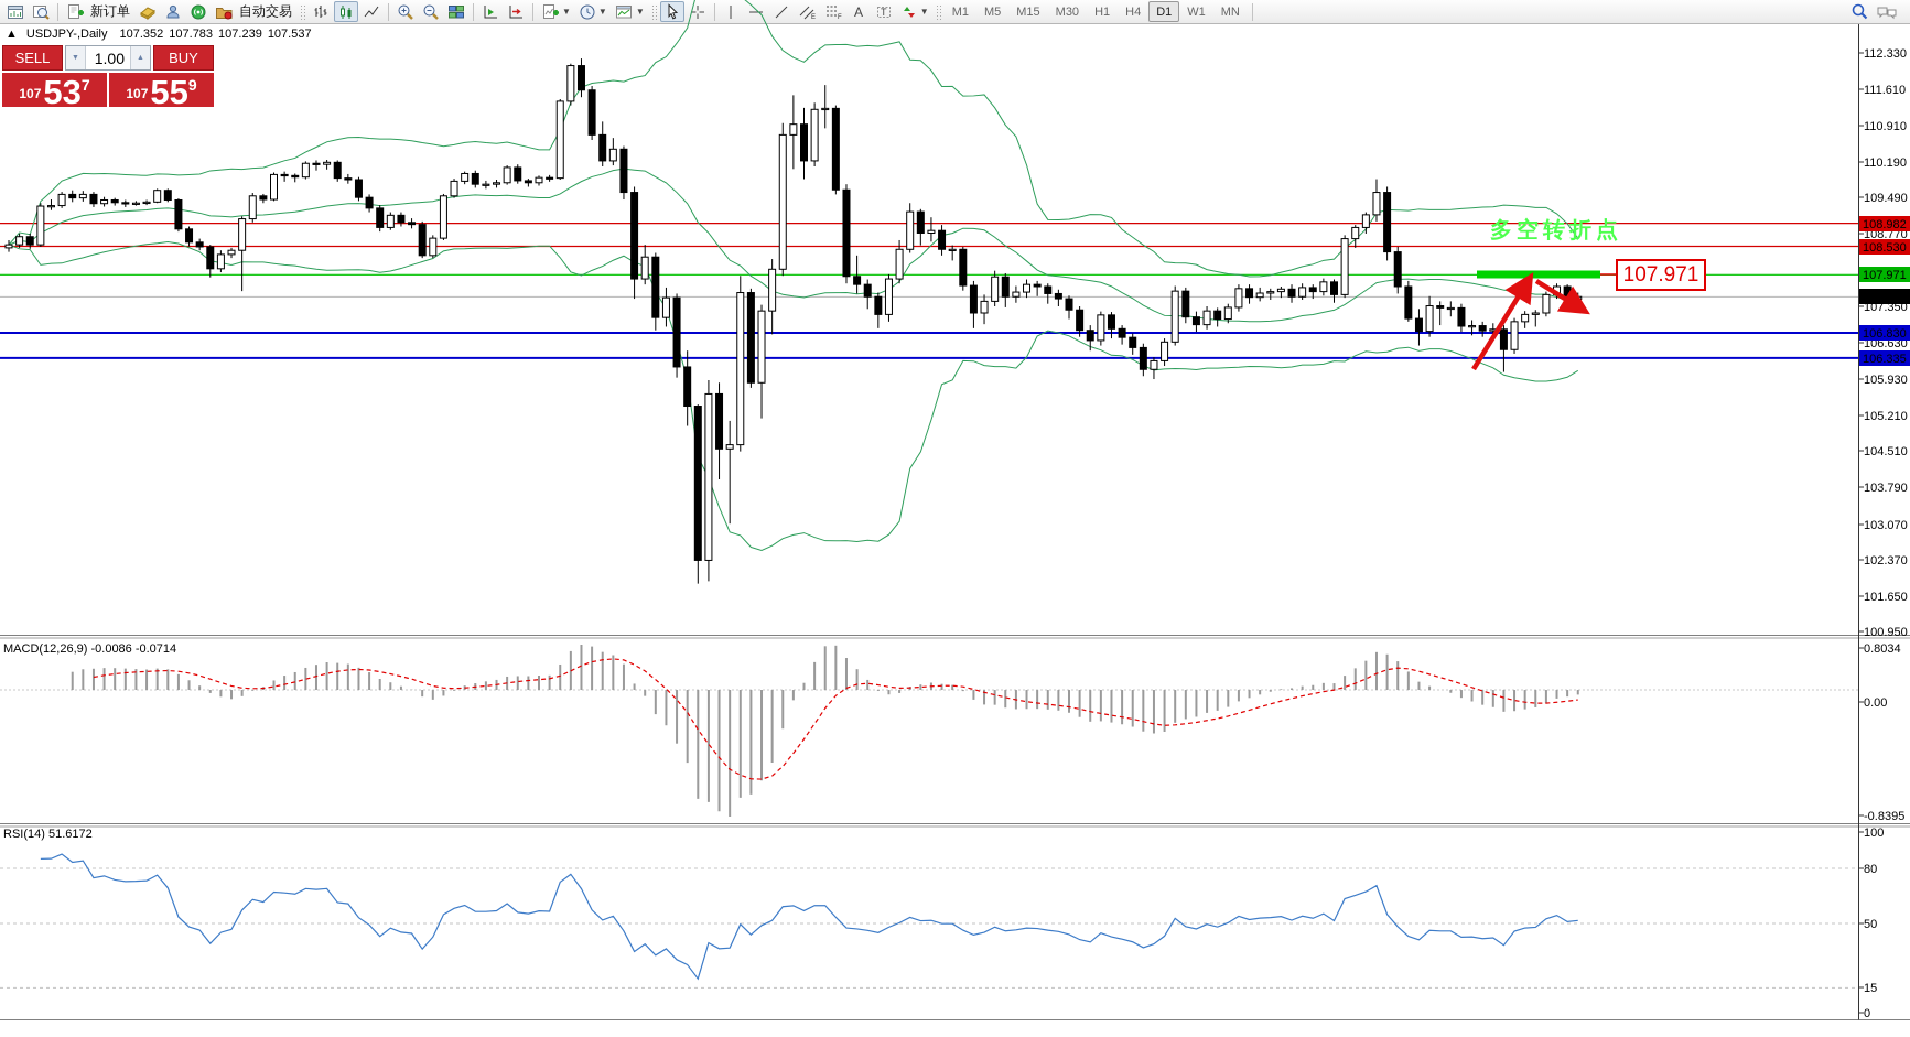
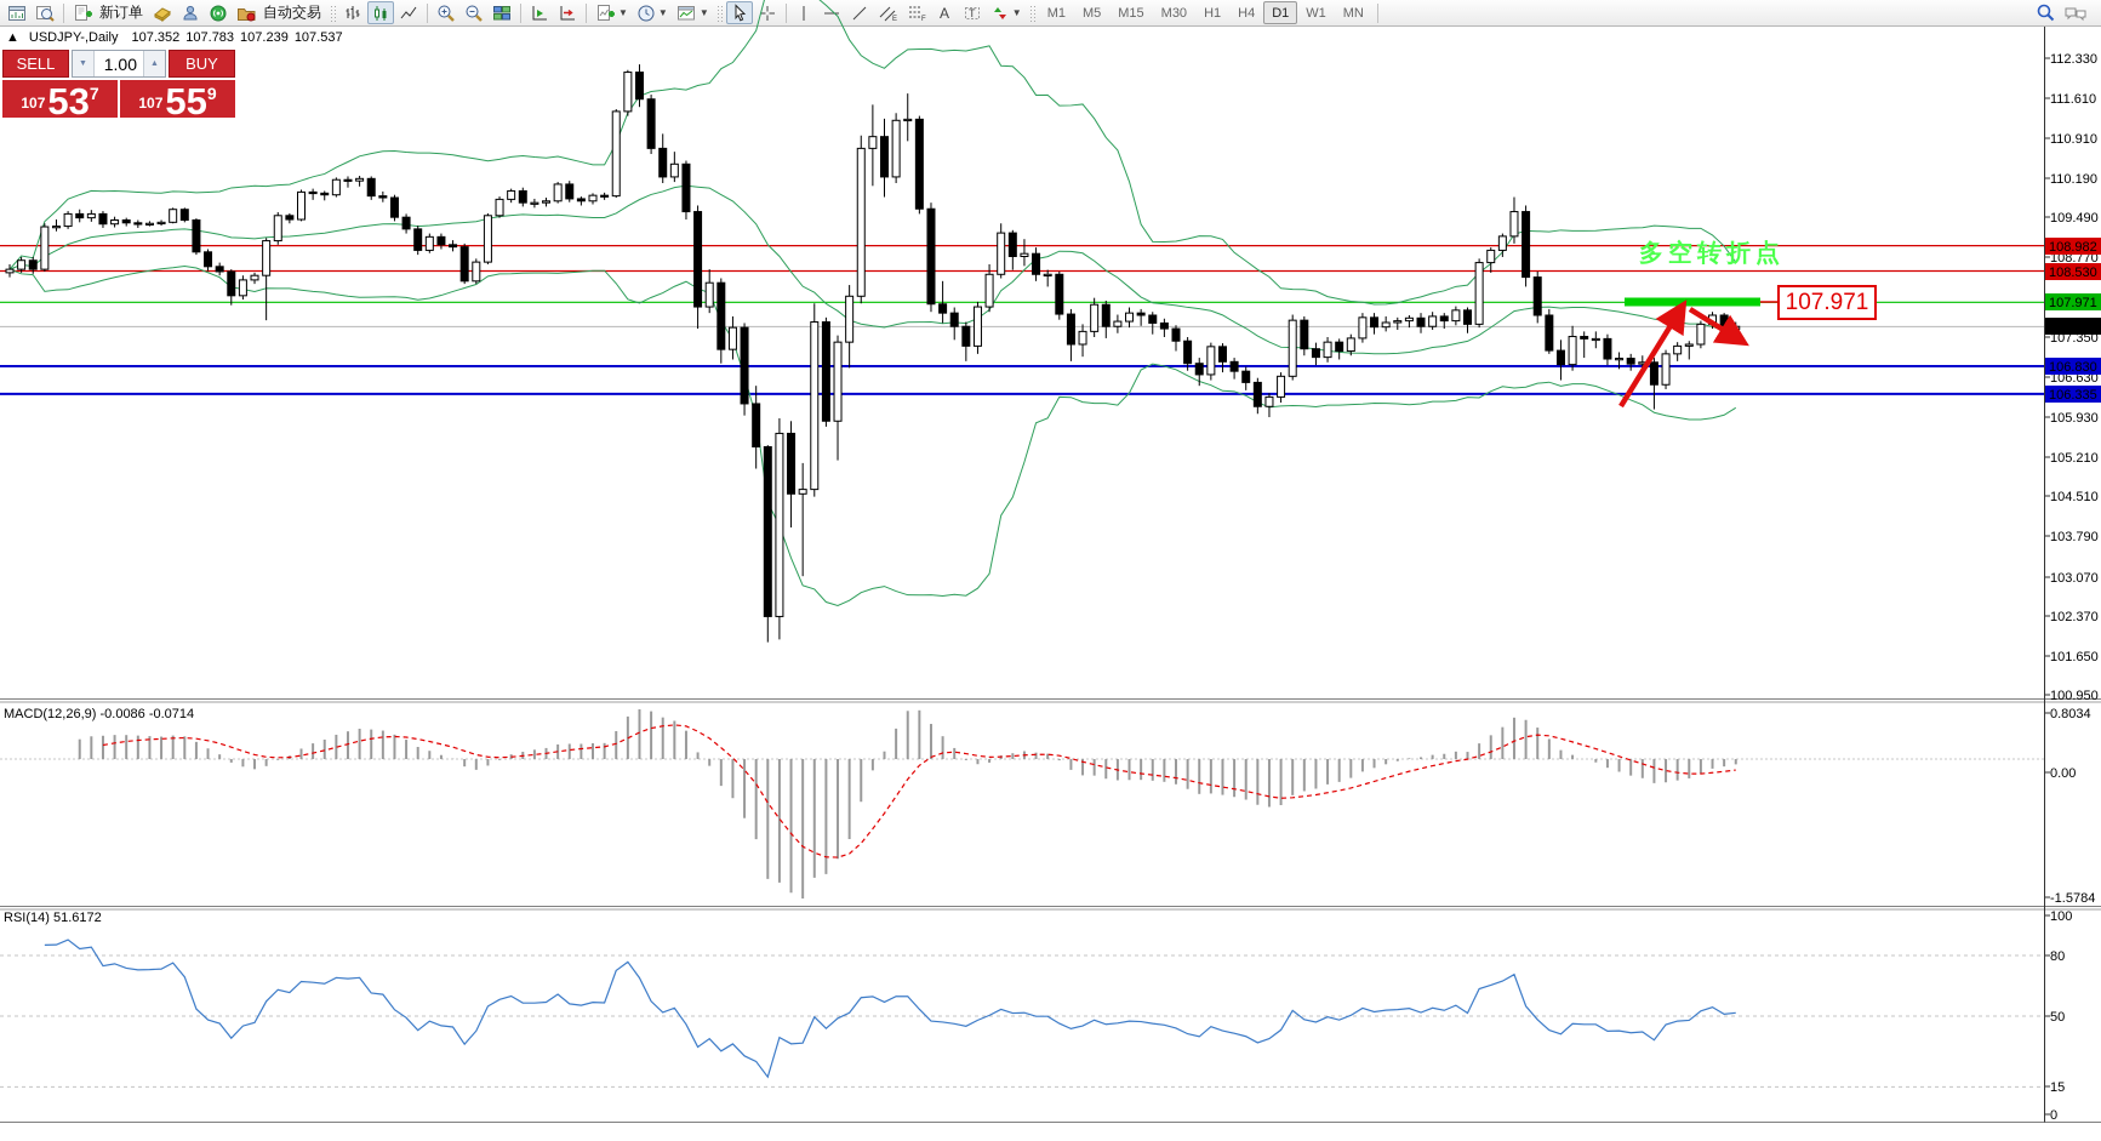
  新订单
  自动交易
  ▼
  ▼
  ▼
  A
  T
  ▼
  M1
  M5
  M15
  M30
  H1
  H4
  D1
  W1
  MN
  112.330
  111.610
  110.910
  110.190
  109.490
  108.770
  107.350
  106.630
  105.930
  105.210
  104.510
  103.790
  103.070
  102.370
  101.650
  100.950
  0.8034
  0.00
- -0.8395
+ -1.5784
  100
  80
  50
  15
  0
  108.982
  108.530
  107.971
  107.537
  106.830
  106.335
  ▲ USDJPY-,Daily 107.352 107.783 107.239 107.537
  SELL
  1.00
  BUY
  107
  53
  7
  107
  55
  9
  多空转折点
  107.971
  MACD(12,26,9) -0.0086 -0.0714
  RSI(14) 51.6172
